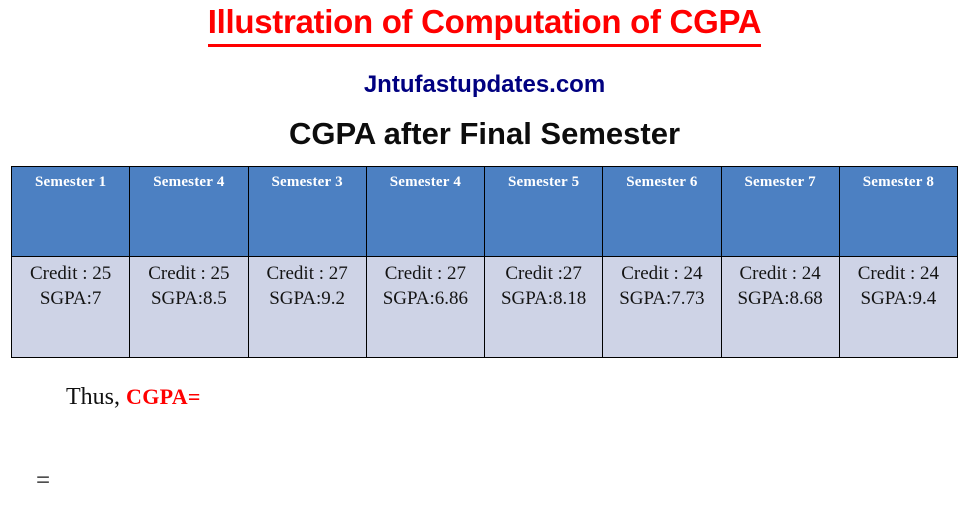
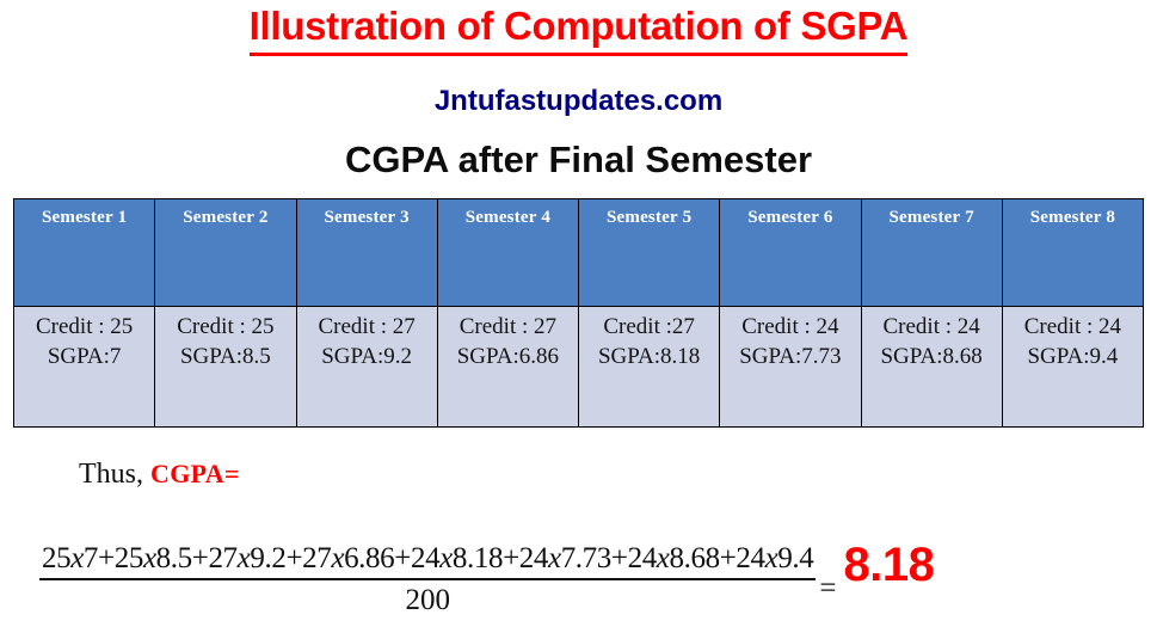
- Illustration of Computation of CGPA
+ Illustration of Computation of SGPA
  Jntufastupdates.com
  CGPA after Final Semester
- Semester 1	Semester 4	Semester 3	Semester 4	Semester 5	Semester 6	Semester 7	Semester 8
+ Semester 1	Semester 2	Semester 3	Semester 4	Semester 5	Semester 6	Semester 7	Semester 8
  Credit : 25 SGPA:7	Credit : 25 SGPA:8.5	Credit : 27 SGPA:9.2	Credit : 27 SGPA:6.86	Credit :27 SGPA:8.18	Credit : 24 SGPA:7.73	Credit : 24 SGPA:8.68	Credit : 24 SGPA:9.4
  Thus, CGPA=
+ 25x7+25x8.5+27x9.2+27x6.86+24x8.18+24x7.73+24x8.68+24x9.4
+ 200
  =
+ 8.18
